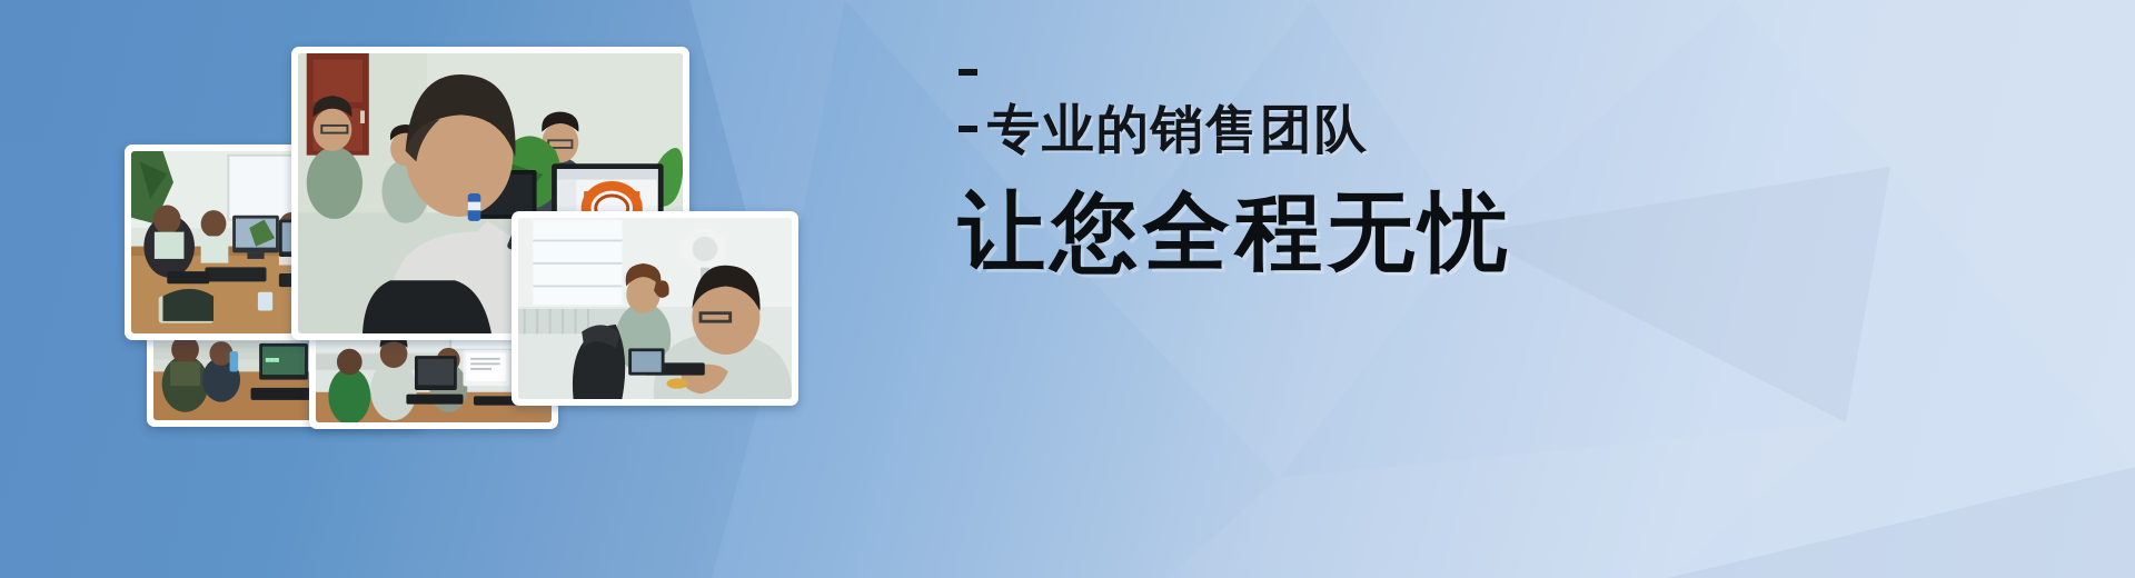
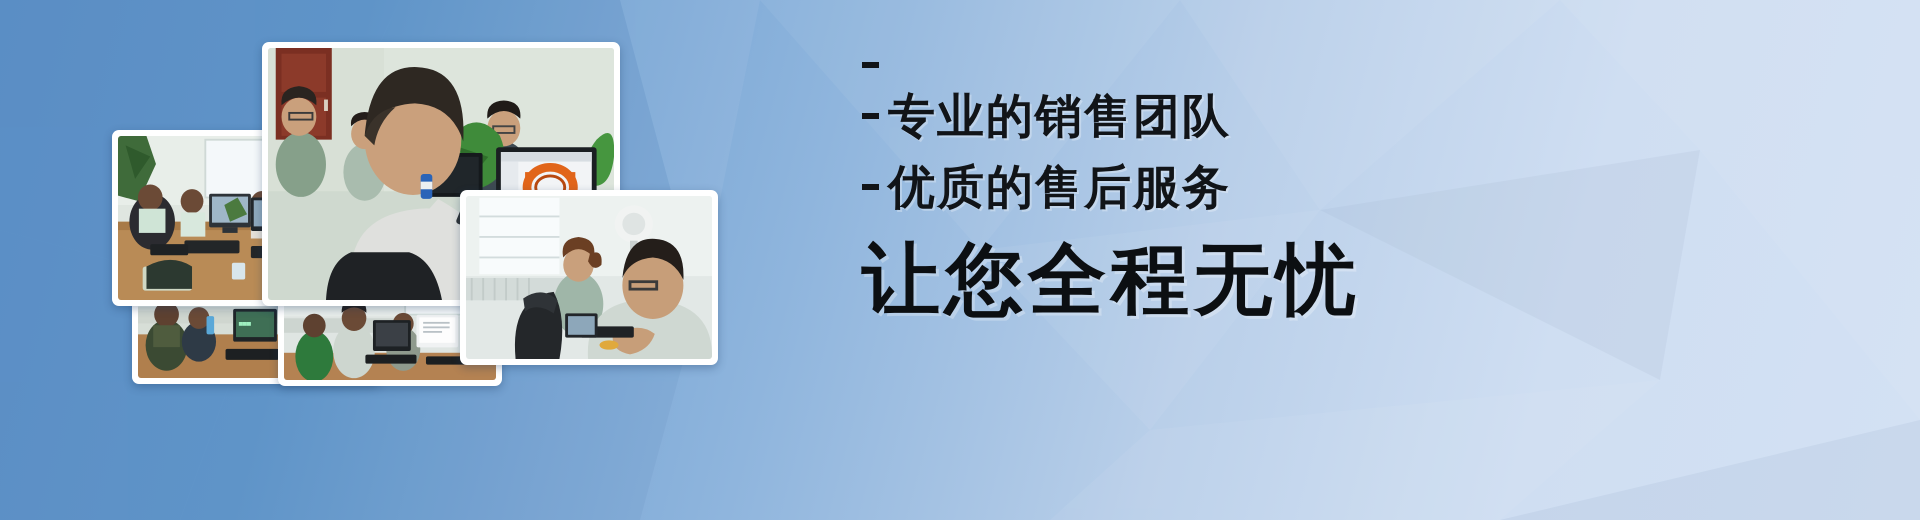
  专业的销售团队
+ 优质的售后服务
  让您全程无忧
